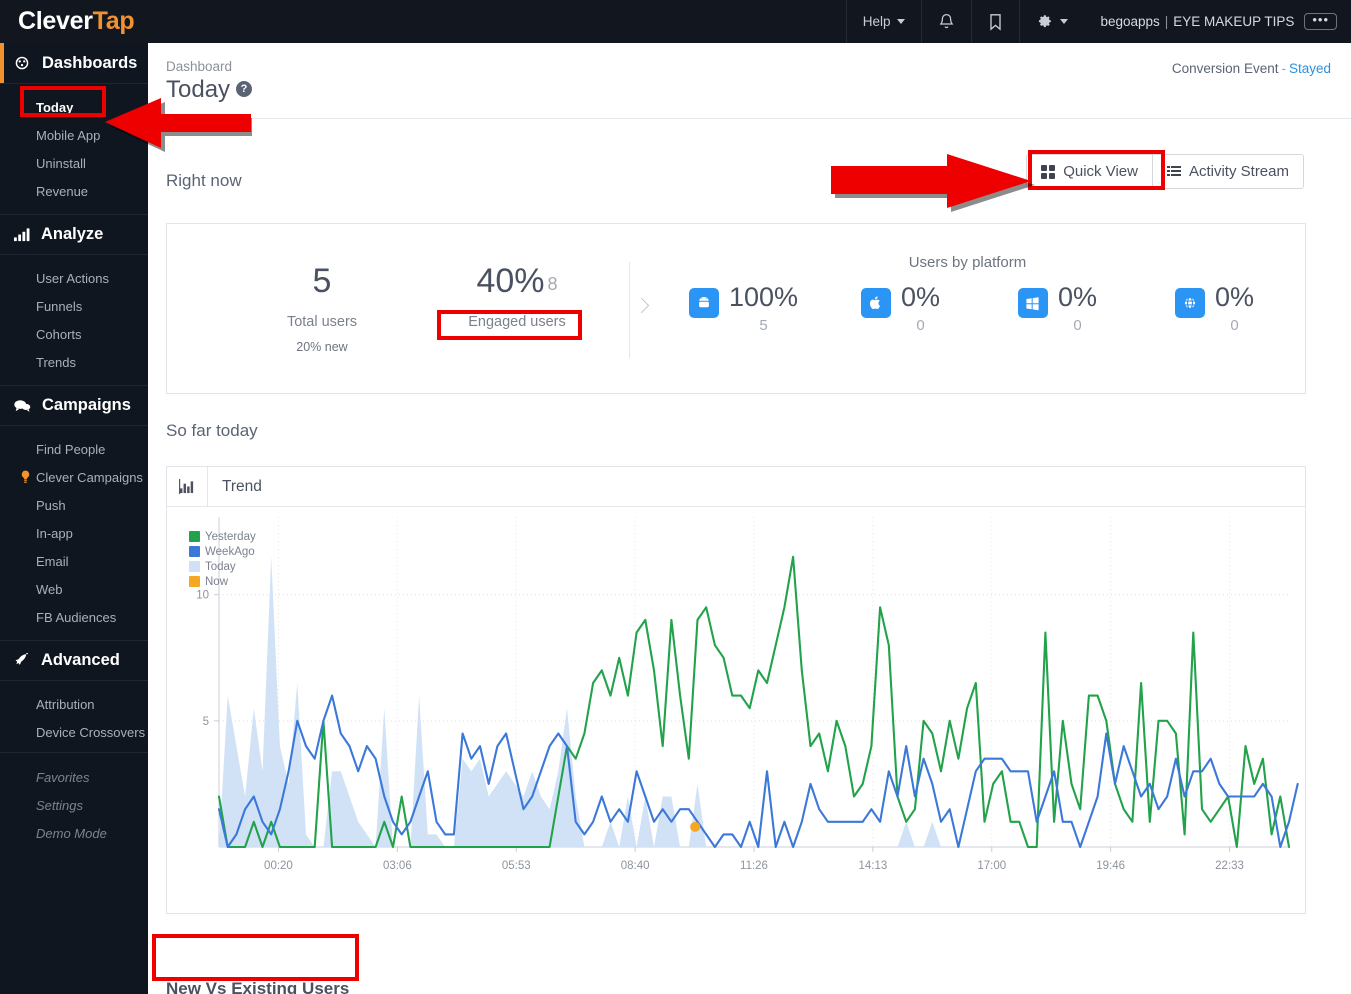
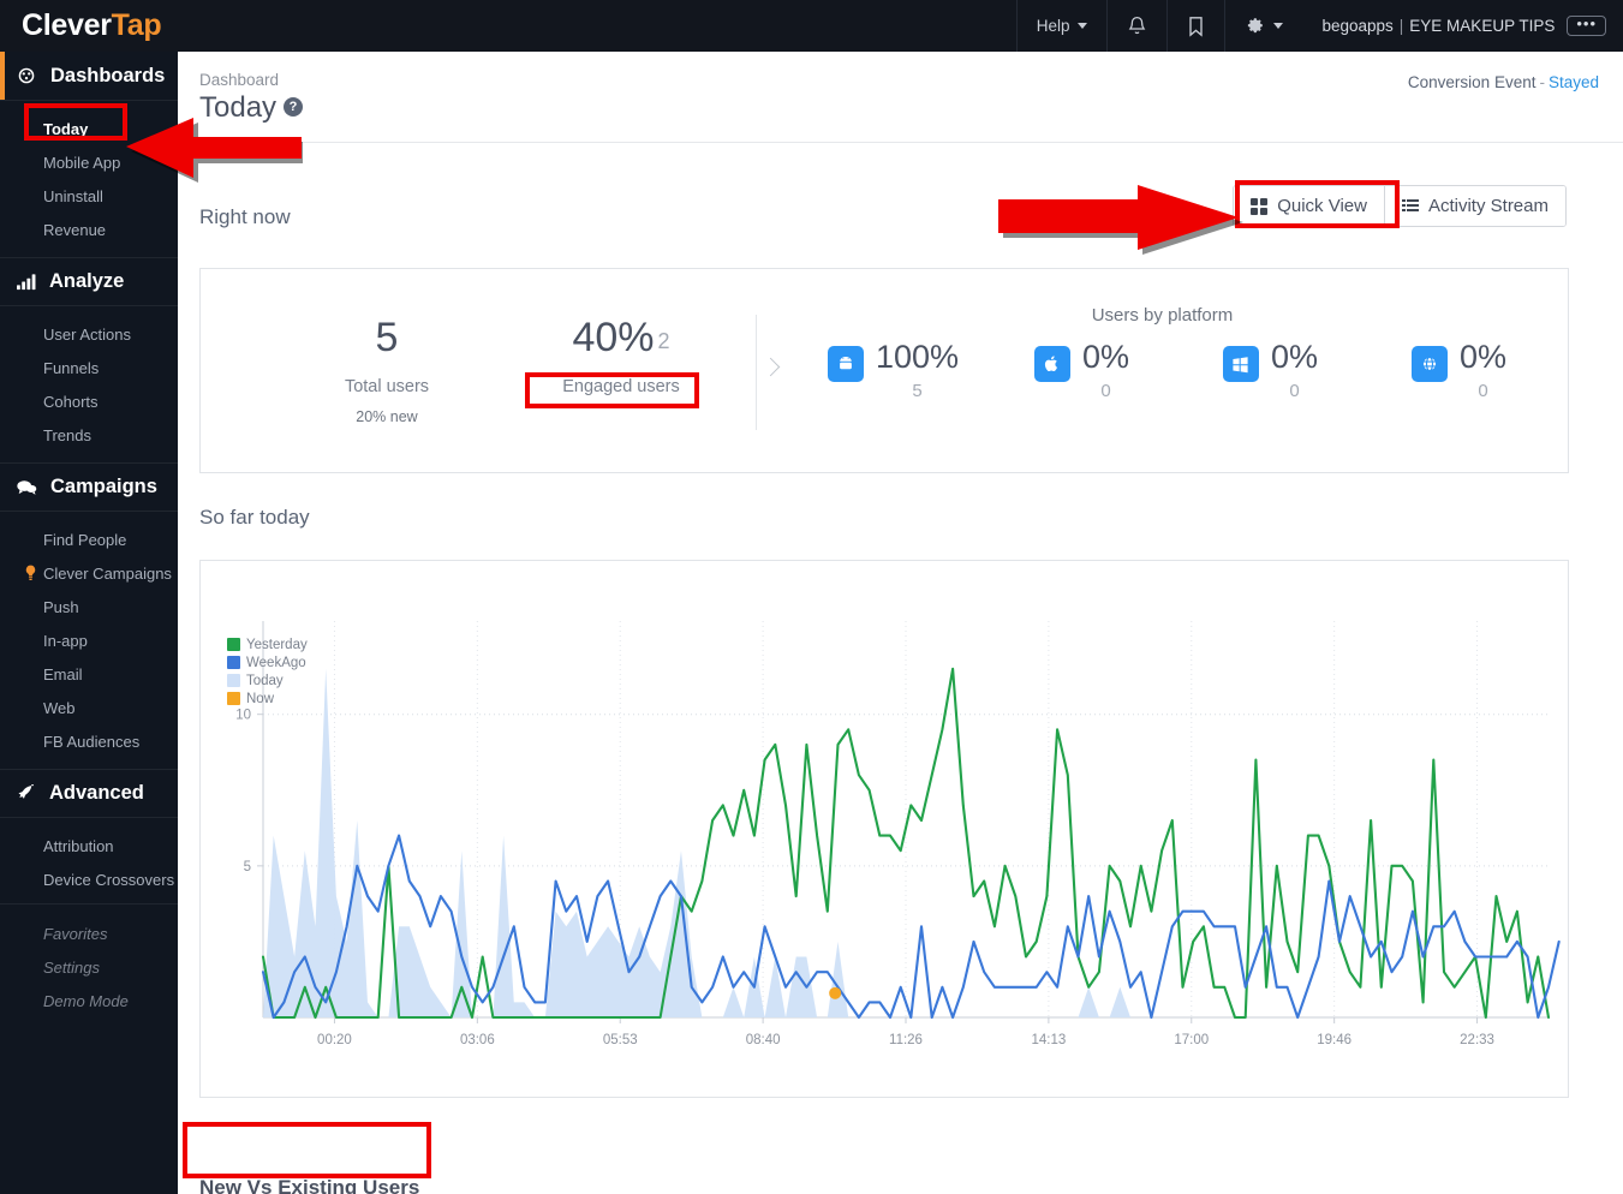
  CleverTap
  Help
  begoapps
  |
  EYE MAKEUP TIPS
  •••
  Dashboards
  Today
  Mobile App
  Uninstall
  Revenue
  Analyze
  User Actions
  Funnels
  Cohorts
  Trends
  Campaigns
  Find People
  Clever Campaigns
  Push
  In-app
  Email
  Web
  FB Audiences
  Advanced
  Attribution
  Device Crossovers
  Favorites
  Settings
  Demo Mode
  Dashboard
  Today ?
  Conversion Event - Stayed
  Right now
  Quick View
  Activity Stream
  5
  Total users
  20% new
- 40% 8
+ 40% 2
  Engaged users
  Users by platform
  100%
  5
  0%
  0
  0%
  0
  0%
  0
  So far today
- Trend
  5
  10
  00:20
  03:06
  05:53
  08:40
  11:26
  14:13
  17:00
  19:46
  22:33
  Yesterday
  WeekAgo
  Today
  Now
  New Vs Existing Users
